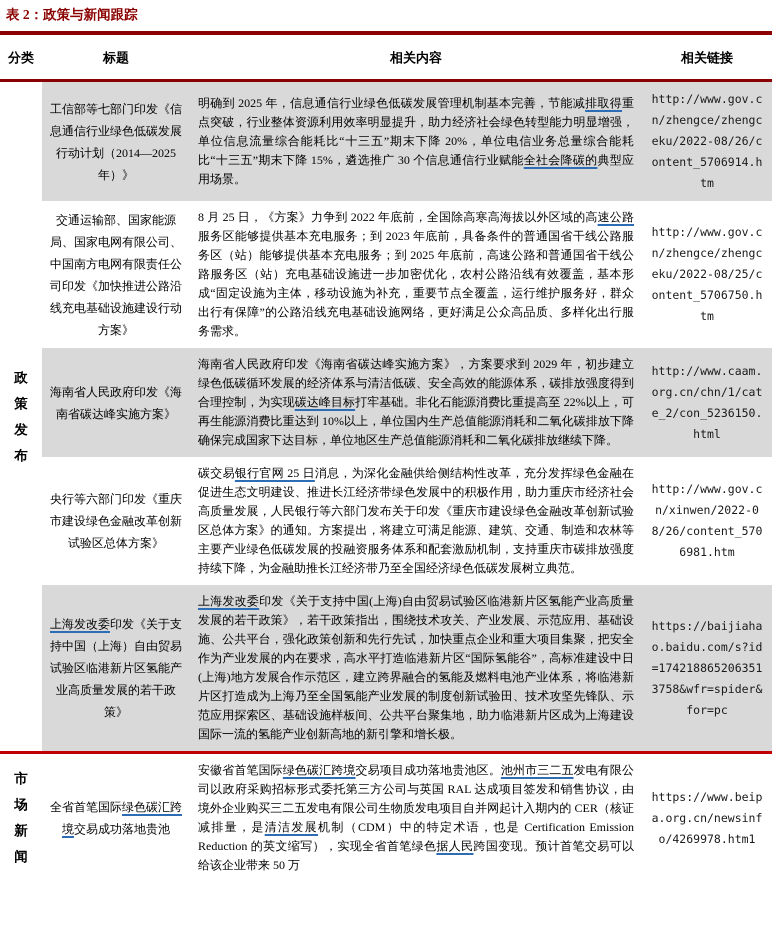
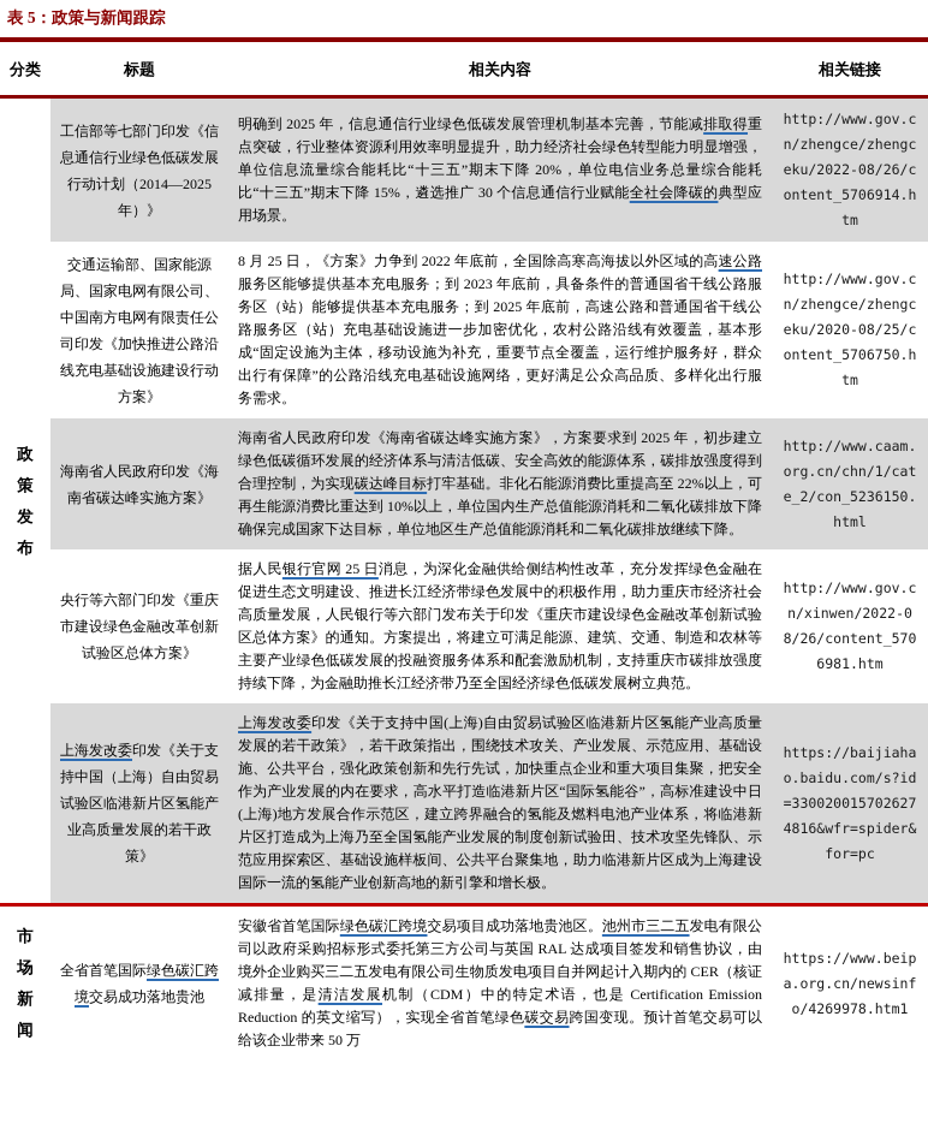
- 表 2：政策与新闻跟踪
+ 表 5：政策与新闻跟踪
  分类	标题	相关内容	相关链接
  政 策 发 布	工信部等七部门印发《信息通信行业绿色低碳发展行动计划（2014—2025 年）》	明确到 2025 年，信息通信行业绿色低碳发展管理机制基本完善，节能减排取得重点突破，行业整体资源利用效率明显提升，助力经济社会绿色转型能力明显增强，单位信息流量综合能耗比“十三五”期末下降 20%，单位电信业务总量综合能耗比“十三五”期末下降 15%，遴选推广 30 个信息通信行业赋能全社会降碳的典型应用场景。	http://www.gov.cn/zhengce/zhengceku/2022-08/26/content_5706914.htm
- 交通运输部、国家能源局、国家电网有限公司、中国南方电网有限责任公司印发《加快推进公路沿线充电基础设施建设行动方案》	8 月 25 日，《方案》力争到 2022 年底前，全国除高寒高海拔以外区域的高速公路服务区能够提供基本充电服务；到 2023 年底前，具备条件的普通国省干线公路服务区（站）能够提供基本充电服务；到 2025 年底前，高速公路和普通国省干线公路服务区（站）充电基础设施进一步加密优化，农村公路沿线有效覆盖，基本形成“固定设施为主体，移动设施为补充，重要节点全覆盖，运行维护服务好，群众出行有保障”的公路沿线充电基础设施网络，更好满足公众高品质、多样化出行服务需求。	http://www.gov.cn/zhengce/zhengceku/2022-08/25/content_5706750.htm
+ 交通运输部、国家能源局、国家电网有限公司、中国南方电网有限责任公司印发《加快推进公路沿线充电基础设施建设行动方案》	8 月 25 日，《方案》力争到 2022 年底前，全国除高寒高海拔以外区域的高速公路服务区能够提供基本充电服务；到 2023 年底前，具备条件的普通国省干线公路服务区（站）能够提供基本充电服务；到 2025 年底前，高速公路和普通国省干线公路服务区（站）充电基础设施进一步加密优化，农村公路沿线有效覆盖，基本形成“固定设施为主体，移动设施为补充，重要节点全覆盖，运行维护服务好，群众出行有保障”的公路沿线充电基础设施网络，更好满足公众高品质、多样化出行服务需求。	http://www.gov.cn/zhengce/zhengceku/2020-08/25/content_5706750.htm
- 海南省人民政府印发《海南省碳达峰实施方案》	海南省人民政府印发《海南省碳达峰实施方案》，方案要求到 2029 年，初步建立绿色低碳循环发展的经济体系与清洁低碳、安全高效的能源体系，碳排放强度得到合理控制，为实现碳达峰目标打牢基础。非化石能源消费比重提高至 22%以上，可再生能源消费比重达到 10%以上，单位国内生产总值能源消耗和二氧化碳排放下降确保完成国家下达目标，单位地区生产总值能源消耗和二氧化碳排放继续下降。	http://www.caam.org.cn/chn/1/cate_2/con_5236150.html
+ 海南省人民政府印发《海南省碳达峰实施方案》	海南省人民政府印发《海南省碳达峰实施方案》，方案要求到 2025 年，初步建立绿色低碳循环发展的经济体系与清洁低碳、安全高效的能源体系，碳排放强度得到合理控制，为实现碳达峰目标打牢基础。非化石能源消费比重提高至 22%以上，可再生能源消费比重达到 10%以上，单位国内生产总值能源消耗和二氧化碳排放下降确保完成国家下达目标，单位地区生产总值能源消耗和二氧化碳排放继续下降。	http://www.caam.org.cn/chn/1/cate_2/con_5236150.html
- 央行等六部门印发《重庆市建设绿色金融改革创新试验区总体方案》	碳交易银行官网 25 日消息，为深化金融供给侧结构性改革，充分发挥绿色金融在促进生态文明建设、推进长江经济带绿色发展中的积极作用，助力重庆市经济社会高质量发展，人民银行等六部门发布关于印发《重庆市建设绿色金融改革创新试验区总体方案》的通知。方案提出，将建立可满足能源、建筑、交通、制造和农林等主要产业绿色低碳发展的投融资服务体系和配套激励机制，支持重庆市碳排放强度持续下降，为金融助推长江经济带乃至全国经济绿色低碳发展树立典范。	http://www.gov.cn/xinwen/2022-08/26/content_5706981.htm
+ 央行等六部门印发《重庆市建设绿色金融改革创新试验区总体方案》	据人民银行官网 25 日消息，为深化金融供给侧结构性改革，充分发挥绿色金融在促进生态文明建设、推进长江经济带绿色发展中的积极作用，助力重庆市经济社会高质量发展，人民银行等六部门发布关于印发《重庆市建设绿色金融改革创新试验区总体方案》的通知。方案提出，将建立可满足能源、建筑、交通、制造和农林等主要产业绿色低碳发展的投融资服务体系和配套激励机制，支持重庆市碳排放强度持续下降，为金融助推长江经济带乃至全国经济绿色低碳发展树立典范。	http://www.gov.cn/xinwen/2022-08/26/content_5706981.htm
- 上海发改委印发《关于支持中国（上海）自由贸易试验区临港新片区氢能产业高质量发展的若干政策》	上海发改委印发《关于支持中国(上海)自由贸易试验区临港新片区氢能产业高质量发展的若干政策》，若干政策指出，围绕技术攻关、产业发展、示范应用、基础设施、公共平台，强化政策创新和先行先试，加快重点企业和重大项目集聚，把安全作为产业发展的内在要求，高水平打造临港新片区“国际氢能谷”，高标准建设中日(上海)地方发展合作示范区，建立跨界融合的氢能及燃料电池产业体系，将临港新片区打造成为上海乃至全国氢能产业发展的制度创新试验田、技术攻坚先锋队、示范应用探索区、基础设施样板间、公共平台聚集地，助力临港新片区成为上海建设国际一流的氢能产业创新高地的新引擎和增长极。	https://baijiahao.baidu.com/s?id=1742188652063513758&wfr=spider&for=pc
+ 上海发改委印发《关于支持中国（上海）自由贸易试验区临港新片区氢能产业高质量发展的若干政策》	上海发改委印发《关于支持中国(上海)自由贸易试验区临港新片区氢能产业高质量发展的若干政策》，若干政策指出，围绕技术攻关、产业发展、示范应用、基础设施、公共平台，强化政策创新和先行先试，加快重点企业和重大项目集聚，把安全作为产业发展的内在要求，高水平打造临港新片区“国际氢能谷”，高标准建设中日(上海)地方发展合作示范区，建立跨界融合的氢能及燃料电池产业体系，将临港新片区打造成为上海乃至全国氢能产业发展的制度创新试验田、技术攻坚先锋队、示范应用探索区、基础设施样板间、公共平台聚集地，助力临港新片区成为上海建设国际一流的氢能产业创新高地的新引擎和增长极。	https://baijiahao.baidu.com/s?id=3300200157026274816&wfr=spider&for=pc
- 市 场 新 闻	全省首笔国际绿色碳汇跨境交易成功落地贵池	安徽省首笔国际绿色碳汇跨境交易项目成功落地贵池区。池州市三二五发电有限公司以政府采购招标形式委托第三方公司与英国 RAL 达成项目签发和销售协议，由境外企业购买三二五发电有限公司生物质发电项目自并网起计入期内的 CER（核证减排量，是清洁发展机制（CDM）中的特定术语，也是 Certification Emission Reduction 的英文缩写），实现全省首笔绿色据人民跨国变现。预计首笔交易可以给该企业带来 50 万	https://www.beipa.org.cn/newsinfo/4269978.htm1
+ 市 场 新 闻	全省首笔国际绿色碳汇跨境交易成功落地贵池	安徽省首笔国际绿色碳汇跨境交易项目成功落地贵池区。池州市三二五发电有限公司以政府采购招标形式委托第三方公司与英国 RAL 达成项目签发和销售协议，由境外企业购买三二五发电有限公司生物质发电项目自并网起计入期内的 CER（核证减排量，是清洁发展机制（CDM）中的特定术语，也是 Certification Emission Reduction 的英文缩写），实现全省首笔绿色碳交易跨国变现。预计首笔交易可以给该企业带来 50 万	https://www.beipa.org.cn/newsinfo/4269978.htm1
